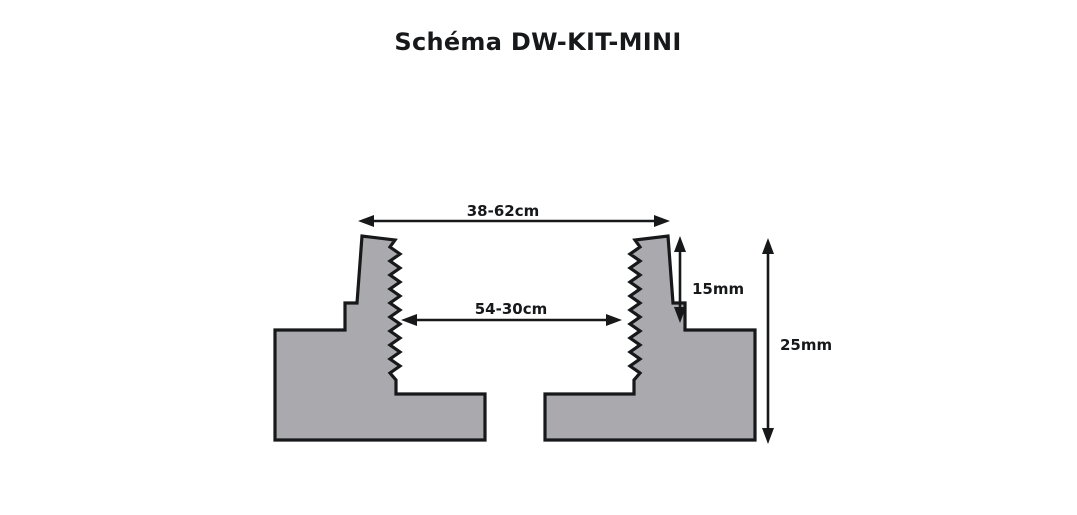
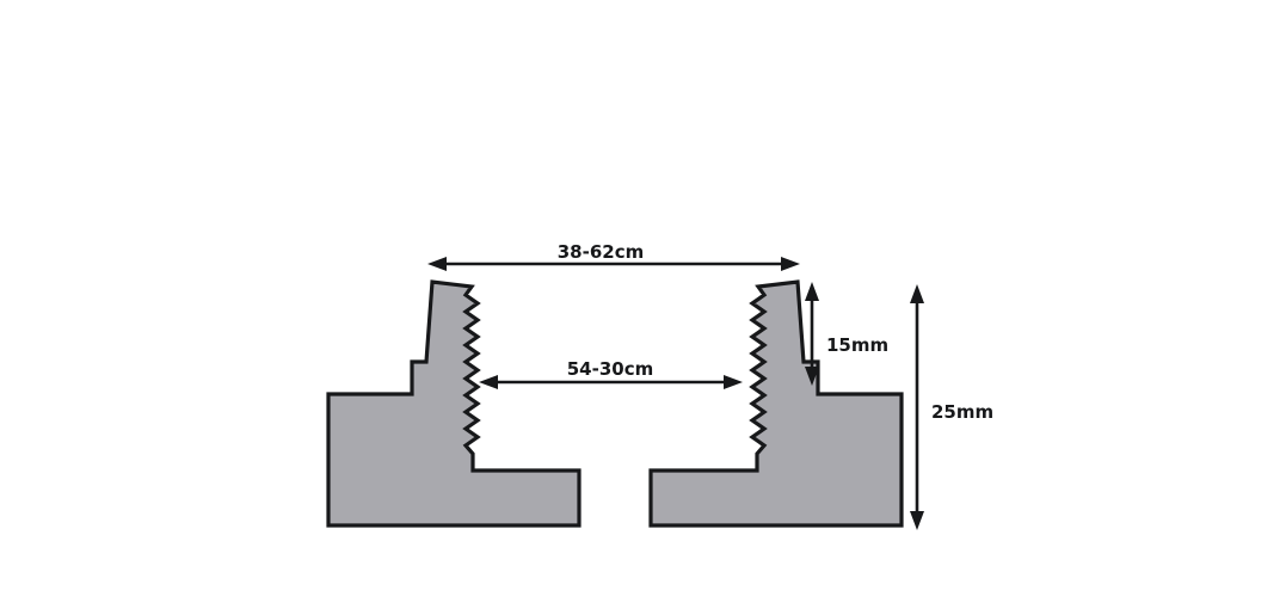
- Schéma DW-KIT-MINI
  38-62cm
  54-30cm
  15mm
  25mm
